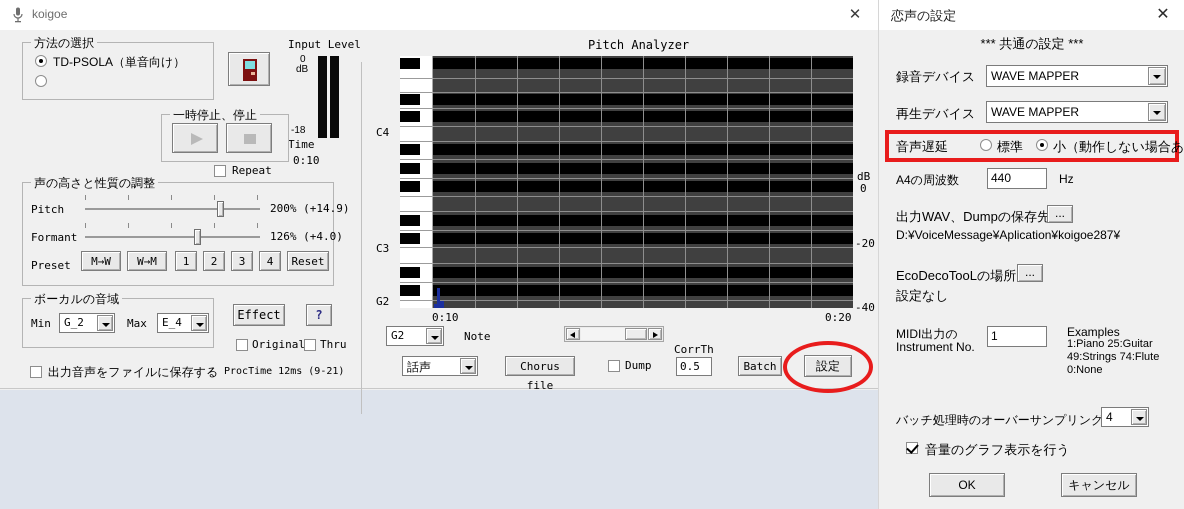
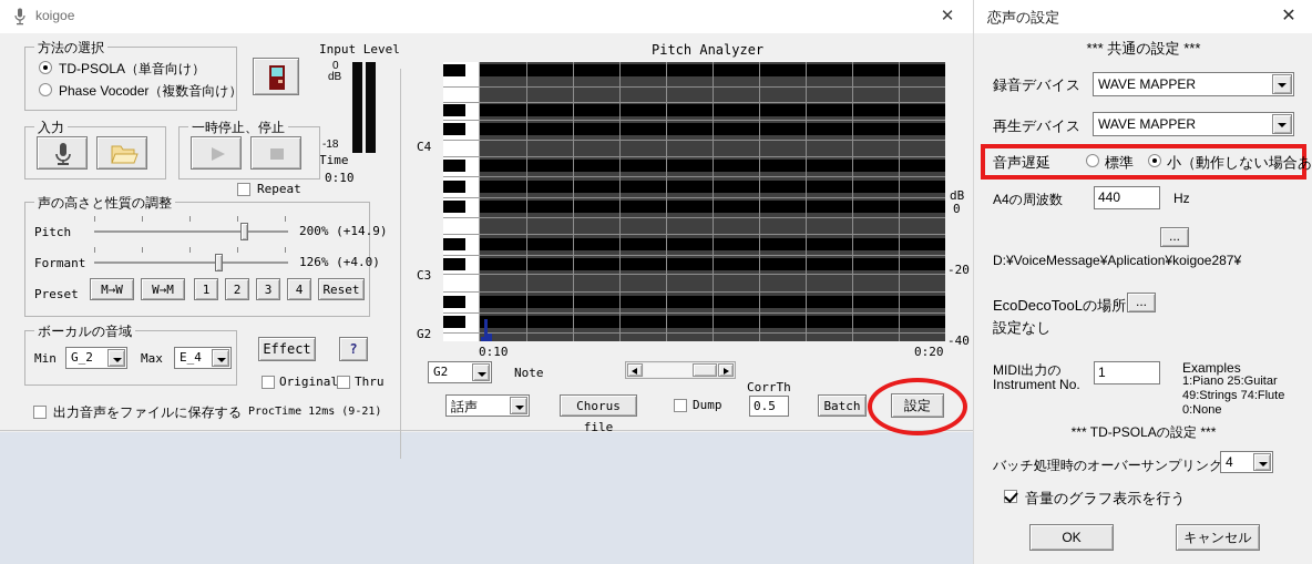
  koigoe
  ✕
  方法の選択
  TD-PSOLA（単音向け）
+ Phase Vocoder（複数音向け）
  Input Level
  0
  dB
  -18
  Time
  0:10
+ 入力
  一時停止、停止
  Repeat
  声の高さと性質の調整
  Pitch
  200% (+14.9)
  Formant
  126% (+4.0)
  Preset
  M→W
  W→M
  1
  2
  3
  4
  Reset
  ボーカルの音域
  Min
  G_2
  Max
  E_4
  Effect
  ?
  Original
  Thru
  出力音声をファイルに保存する
  ProcTime 12ms (9-21)
  Pitch Analyzer
  C4
  C3
  G2
  dB
  0
  -20
  -40
  0:10
  0:20
  G2
  Note
  話声
  Chorus file
  Dump
  CorrTh
  0.5
  Batch
  設定
  恋声の設定
  ✕
  *** 共通の設定 ***
  録音デバイス
  WAVE MAPPER
  再生デバイス
  WAVE MAPPER
  音声遅延
  標準
  小（動作しない場合あ
  A4の周波数
  440
  Hz
- 出力WAV、Dumpの保存先
  ...
  D:¥VoiceMessage¥Aplication¥koigoe287¥
  EcoDecoTooLの場所
  ...
  設定なし
  MIDI出力の
  Instrument No.
  1
  Examples
  1:Piano 25:Guitar
  49:Strings 74:Flute
  0:None
+ *** TD-PSOLAの設定 ***
  バッチ処理時のオーバーサンプリング
  4
  音量のグラフ表示を行う
  OK
  キャンセル
